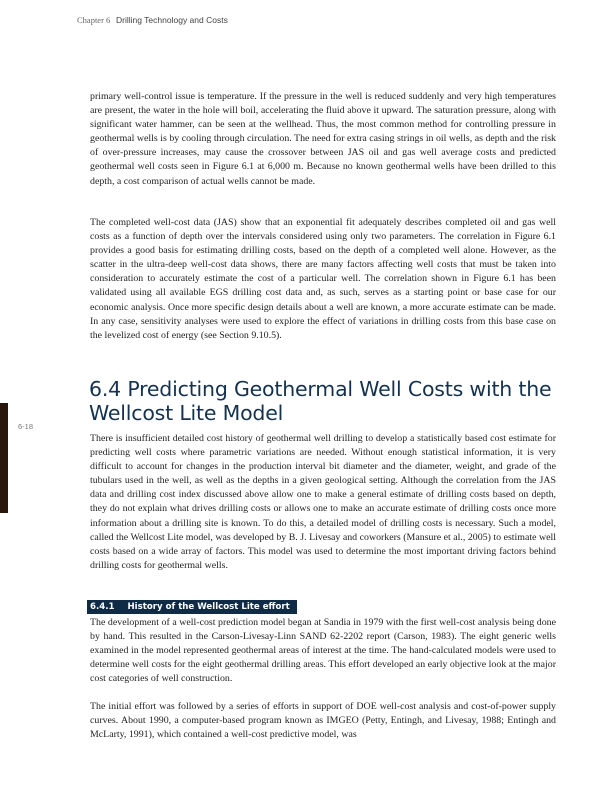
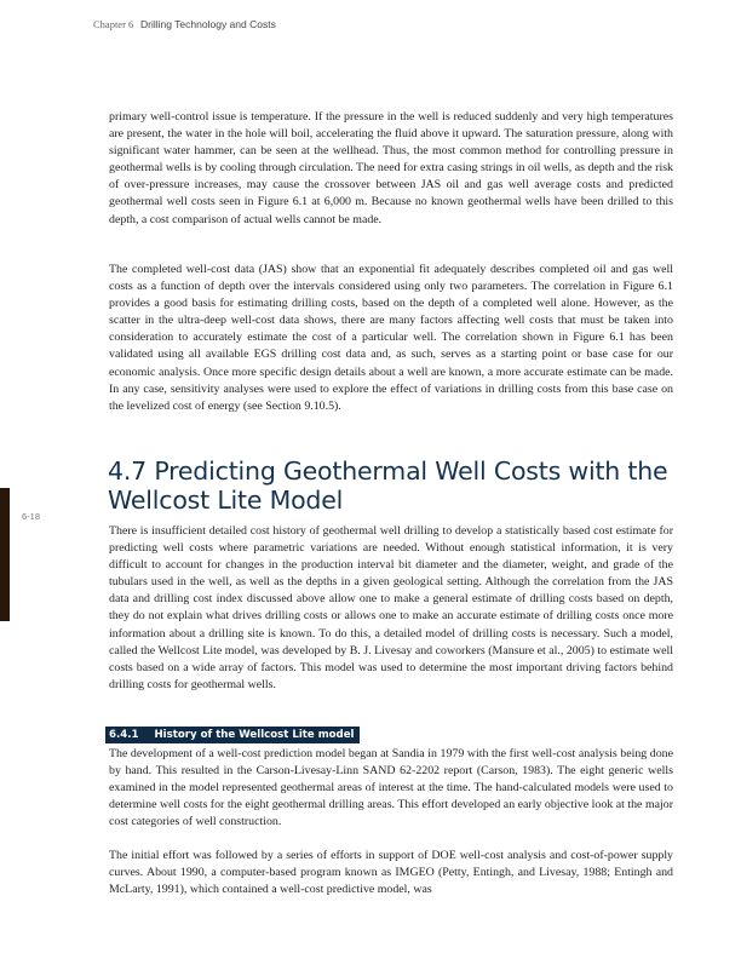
  Chapter 6 Drilling Technology and Costs
  6-18
  primary well-control issue is temperature. If the pressure in the well is reduced suddenly and very high temperatures are present, the water in the hole will boil, accelerating the fluid above it upward. The saturation pressure, along with significant water hammer, can be seen at the wellhead. Thus, the most common method for controlling pressure in geothermal wells is by cooling through circulation. The need for extra casing strings in oil wells, as depth and the risk of over-pressure increases, may cause the crossover between JAS oil and gas well average costs and predicted geothermal well costs seen in Figure 6.1 at 6,000 m. Because no known geothermal wells have been drilled to this depth, a cost comparison of actual wells cannot be made.
  The completed well-cost data (JAS) show that an exponential fit adequately describes completed oil and gas well costs as a function of depth over the intervals considered using only two parameters. The correlation in Figure 6.1 provides a good basis for estimating drilling costs, based on the depth of a completed well alone. However, as the scatter in the ultra-deep well-cost data shows, there are many factors affecting well costs that must be taken into consideration to accurately estimate the cost of a particular well. The correlation shown in Figure 6.1 has been validated using all available EGS drilling cost data and, as such, serves as a starting point or base case for our economic analysis. Once more specific design details about a well are known, a more accurate estimate can be made. In any case, sensitivity analyses were used to explore the effect of variations in drilling costs from this base case on the levelized cost of energy (see Section 9.10.5).
- 6.4 Predicting Geothermal Well Costs with the Wellcost Lite Model
+ 4.7 Predicting Geothermal Well Costs with the Wellcost Lite Model
  There is insufficient detailed cost history of geothermal well drilling to develop a statistically based cost estimate for predicting well costs where parametric variations are needed. Without enough statistical information, it is very difficult to account for changes in the production interval bit diameter and the diameter, weight, and grade of the tubulars used in the well, as well as the depths in a given geological setting. Although the correlation from the JAS data and drilling cost index discussed above allow one to make a general estimate of drilling costs based on depth, they do not explain what drives drilling costs or allows one to make an accurate estimate of drilling costs once more information about a drilling site is known. To do this, a detailed model of drilling costs is necessary. Such a model, called the Wellcost Lite model, was developed by B. J. Livesay and coworkers (Mansure et al., 2005) to estimate well costs based on a wide array of factors. This model was used to determine the most important driving factors behind drilling costs for geothermal wells.
- 6.4.1 History of the Wellcost Lite effort
+ 6.4.1 History of the Wellcost Lite model
  The development of a well-cost prediction model began at Sandia in 1979 with the first well-cost analysis being done by hand. This resulted in the Carson-Livesay-Linn SAND 62-2202 report (Carson, 1983). The eight generic wells examined in the model represented geothermal areas of interest at the time. The hand-calculated models were used to determine well costs for the eight geothermal drilling areas. This effort developed an early objective look at the major cost categories of well construction.
  The initial effort was followed by a series of efforts in support of DOE well-cost analysis and cost-of-power supply curves. About 1990, a computer-based program known as IMGEO (Petty, Entingh, and Livesay, 1988; Entingh and McLarty, 1991), which contained a well-cost predictive model, was
